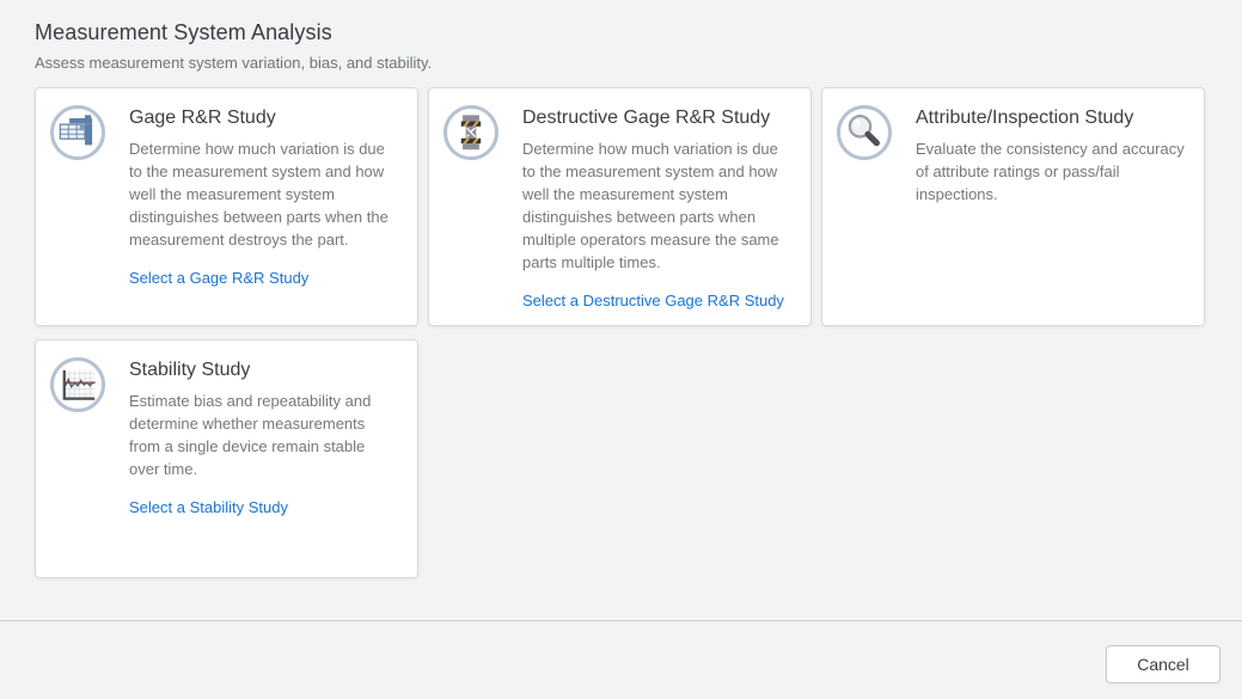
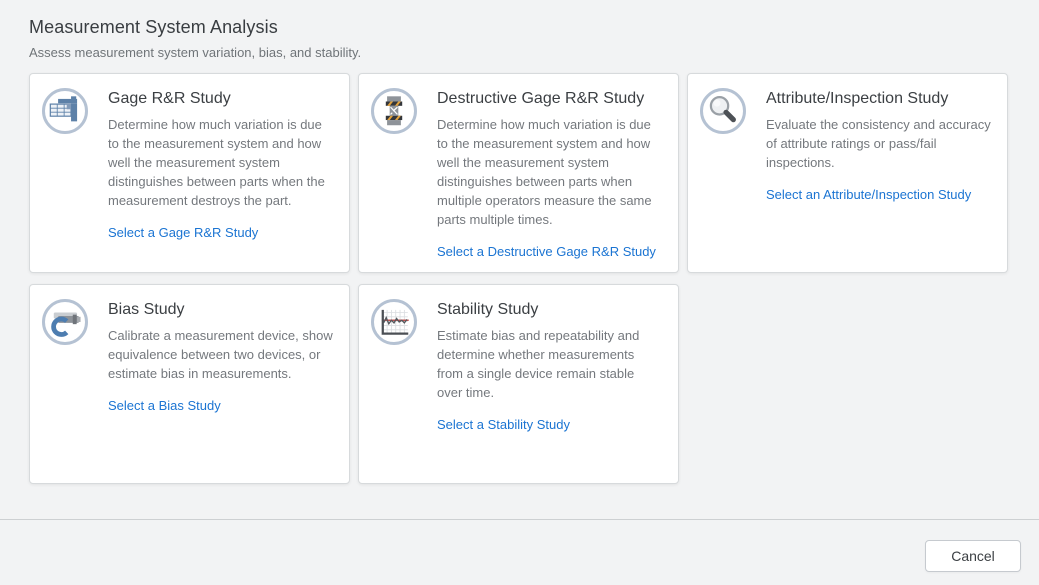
  Measurement System Analysis
  Assess measurement system variation, bias, and stability.
  Gage R&R Study
  Determine how much variation is due to the measurement system and how well the measurement system distinguishes between parts when the measurement destroys the part.
  Select a Gage R&R Study
  Destructive Gage R&R Study
  Determine how much variation is due to the measurement system and how well the measurement system distinguishes between parts when multiple operators measure the same parts multiple times.
  Select a Destructive Gage R&R Study
  Attribute/Inspection Study
  Evaluate the consistency and accuracy of attribute ratings or pass/fail inspections.
+ Select an Attribute/Inspection Study
+ Bias Study
+ Calibrate a measurement device, show equivalence between two devices, or estimate bias in measurements.
+ Select a Bias Study
  Stability Study
  Estimate bias and repeatability and determine whether measurements from a single device remain stable over time.
  Select a Stability Study
  Cancel
